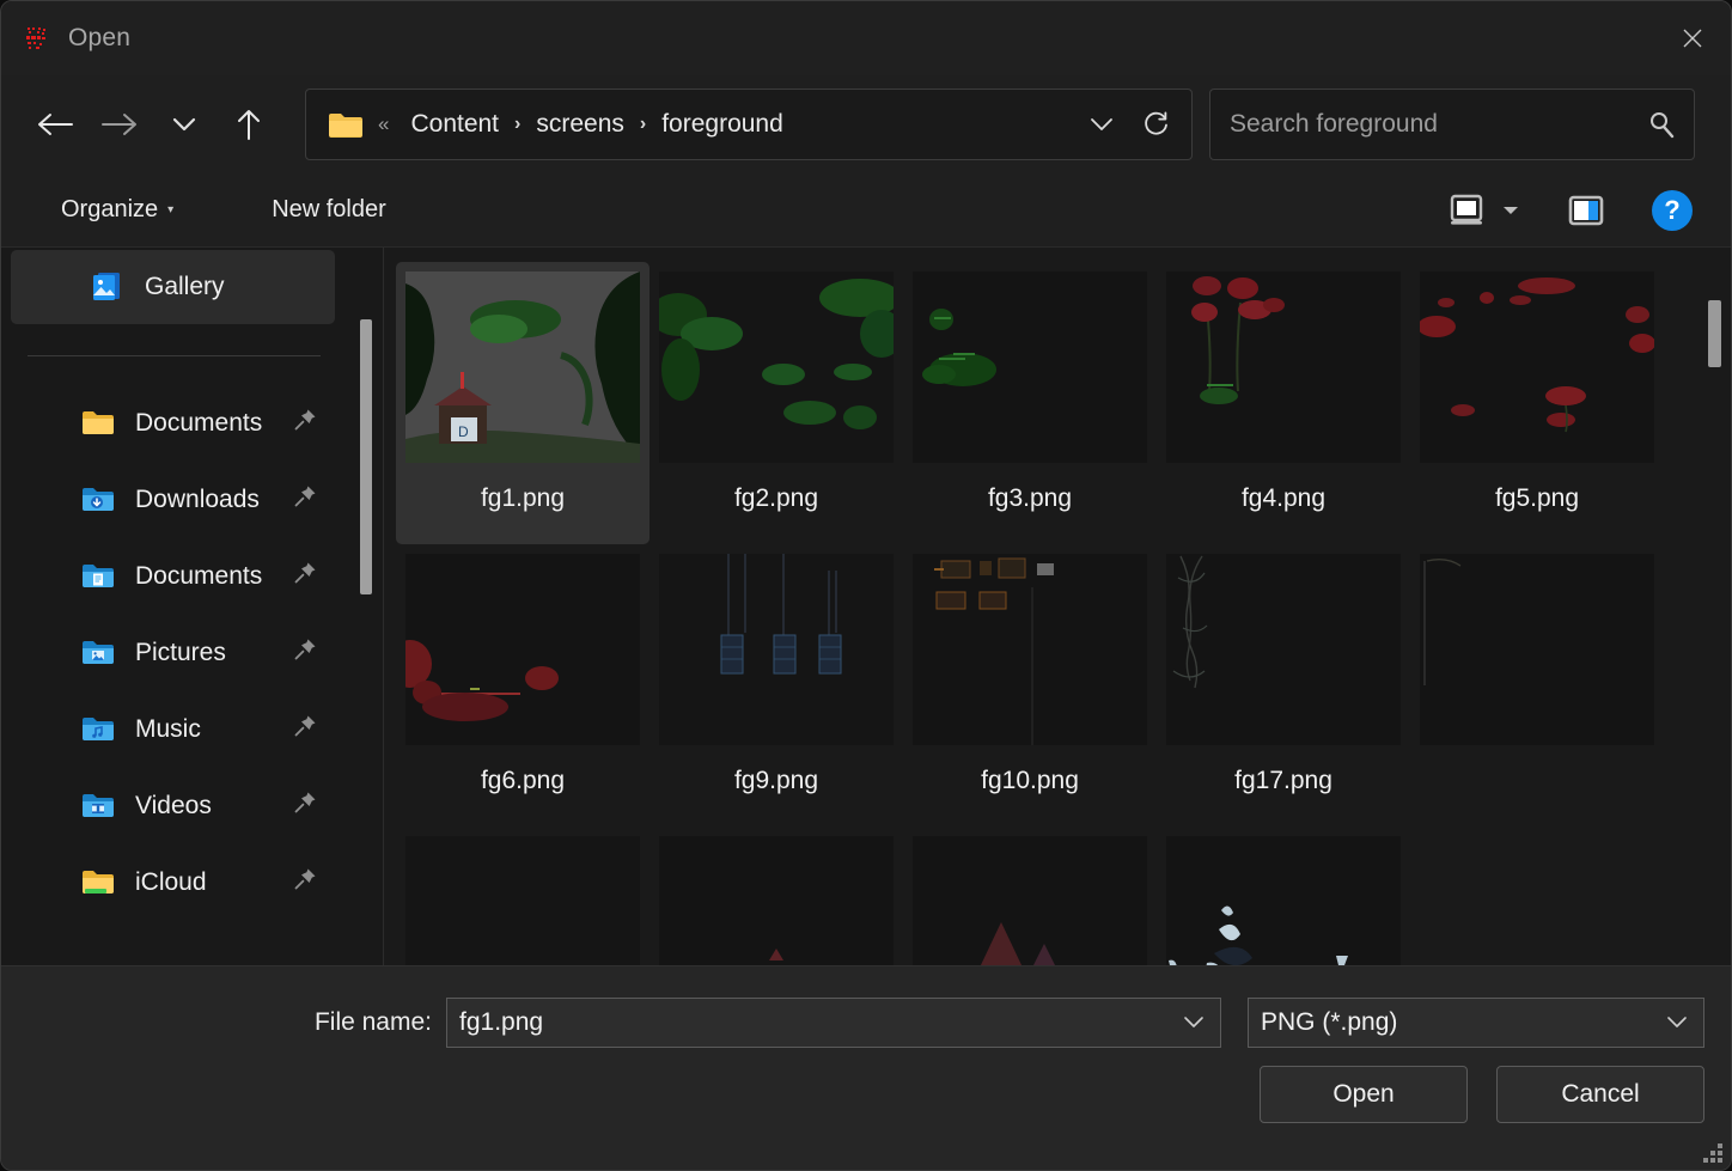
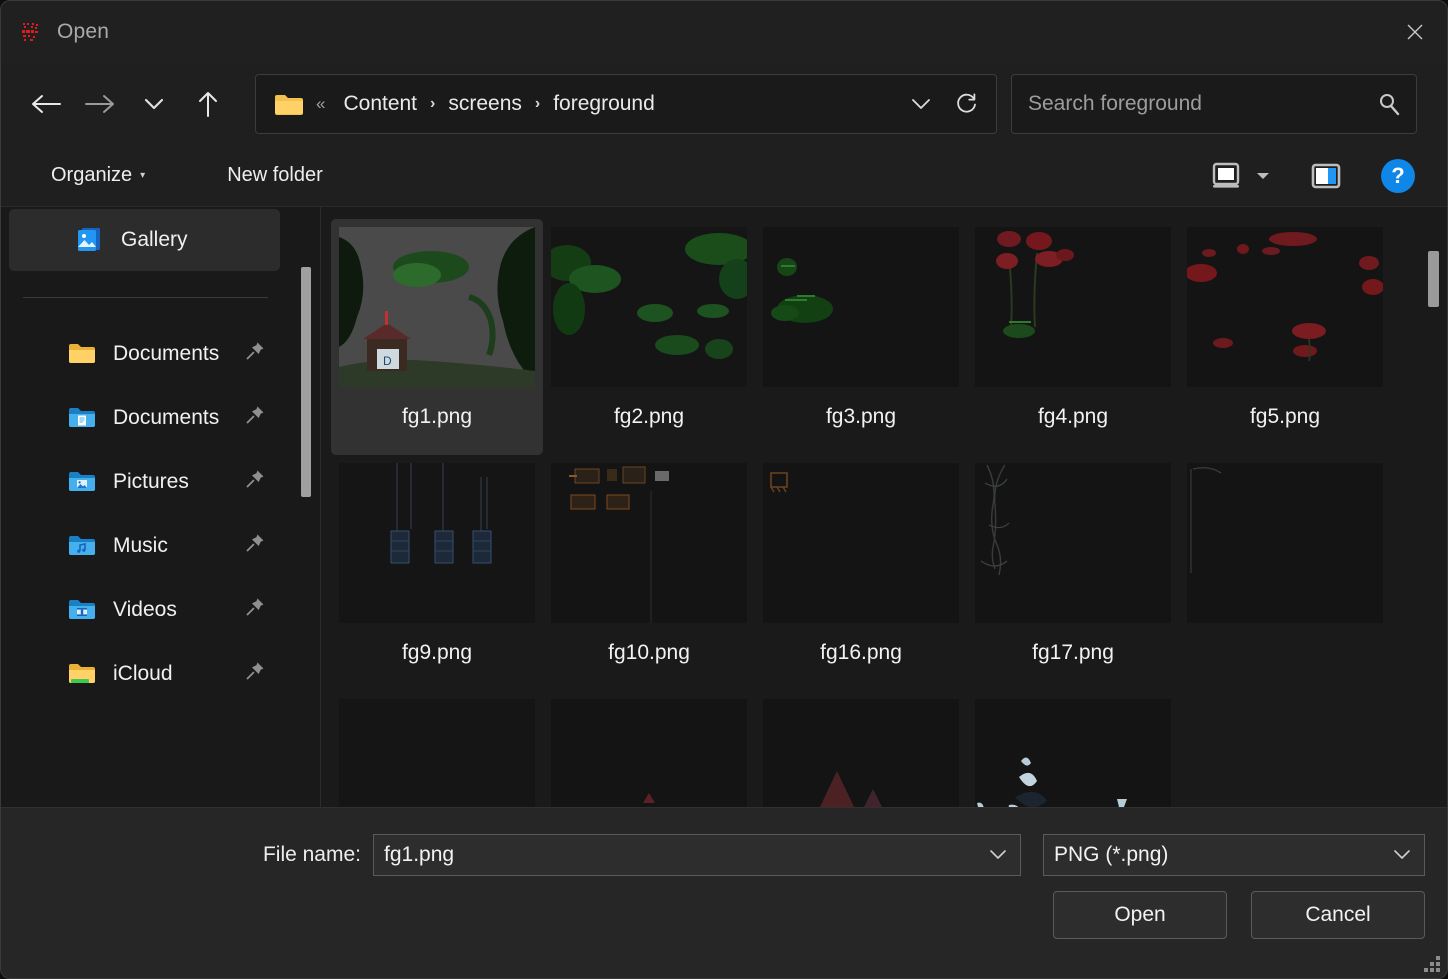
  Open
  «
  Content
  ›
  screens
  ›
  foreground
  Search foreground
  Organize
  ▾
  New folder
  ?
  Gallery
  Documents
- Downloads
  Documents
  Pictures
  Music
  Videos
  iCloud
  D
  fg1.png
  fg2.png
  fg3.png
  fg4.png
  fg5.png
- fg6.png
  fg9.png
  fg10.png
+ fg16.png
  fg17.png
  File name:
  fg1.png
  PNG (*.png)
  Open
  Cancel
